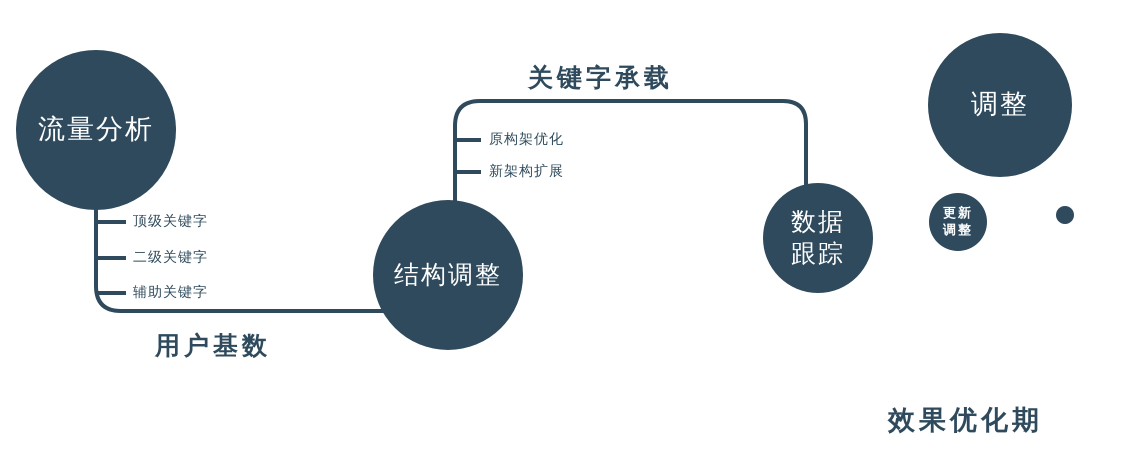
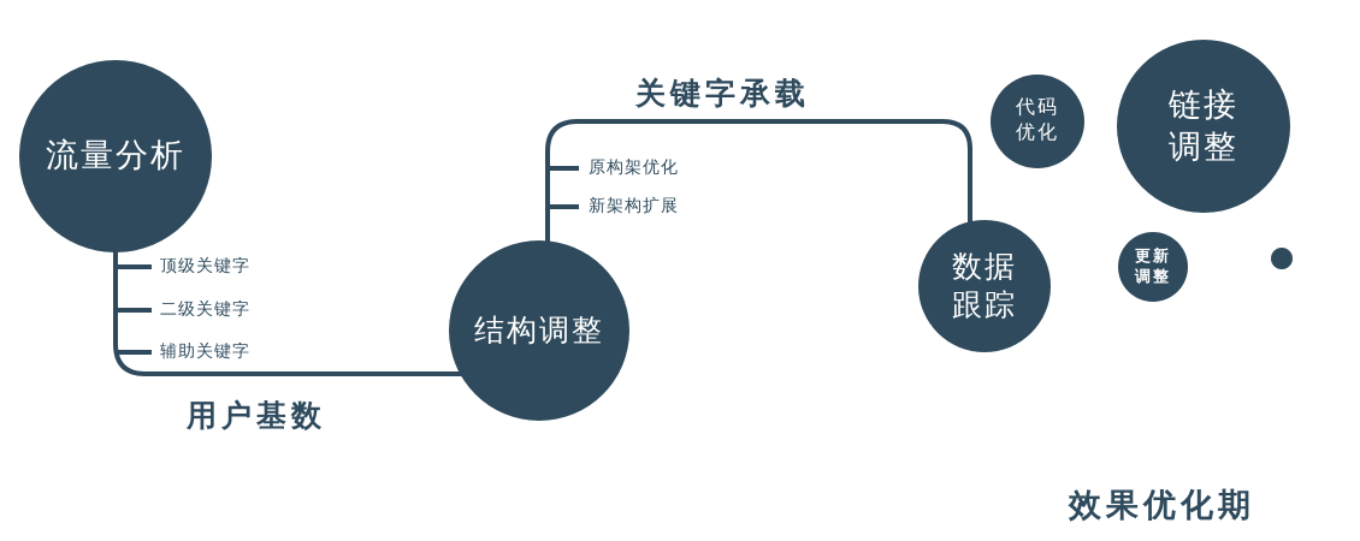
  流量分析
  结构调整
  数据
  跟踪
+ 代码
+ 优化
+ 链接
  调整
  更新
  调整
  顶级关键字
  二级关键字
  辅助关键字
  原构架优化
  新架构扩展
  用户基数
  关键字承载
  效果优化期
